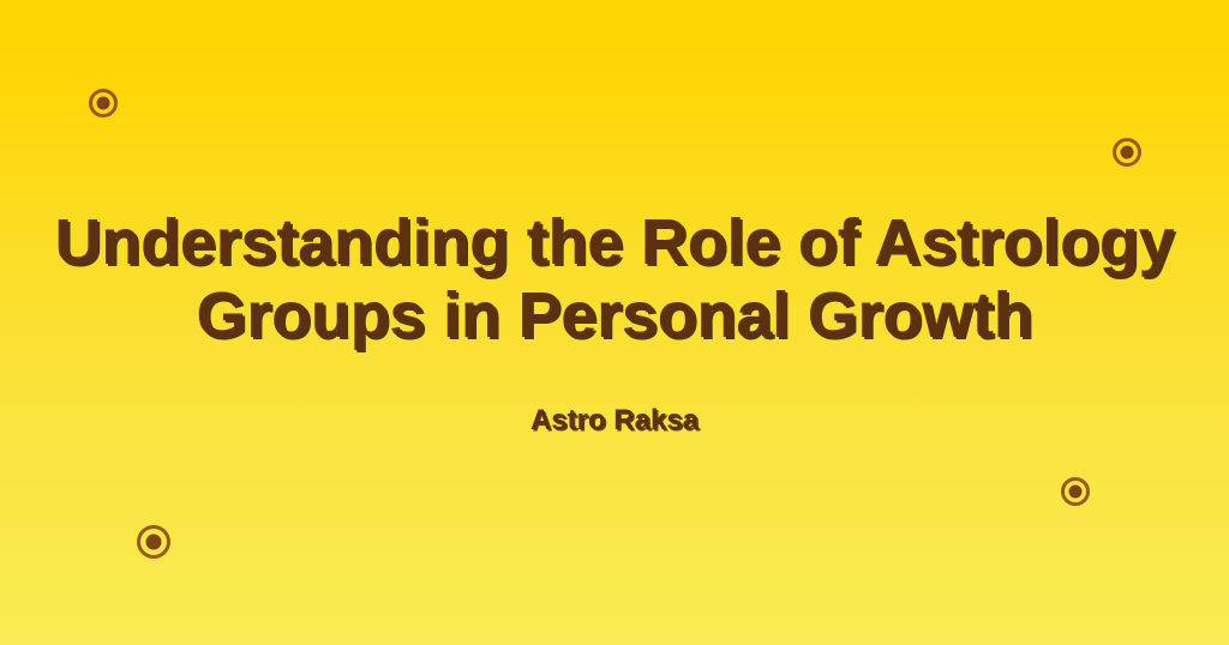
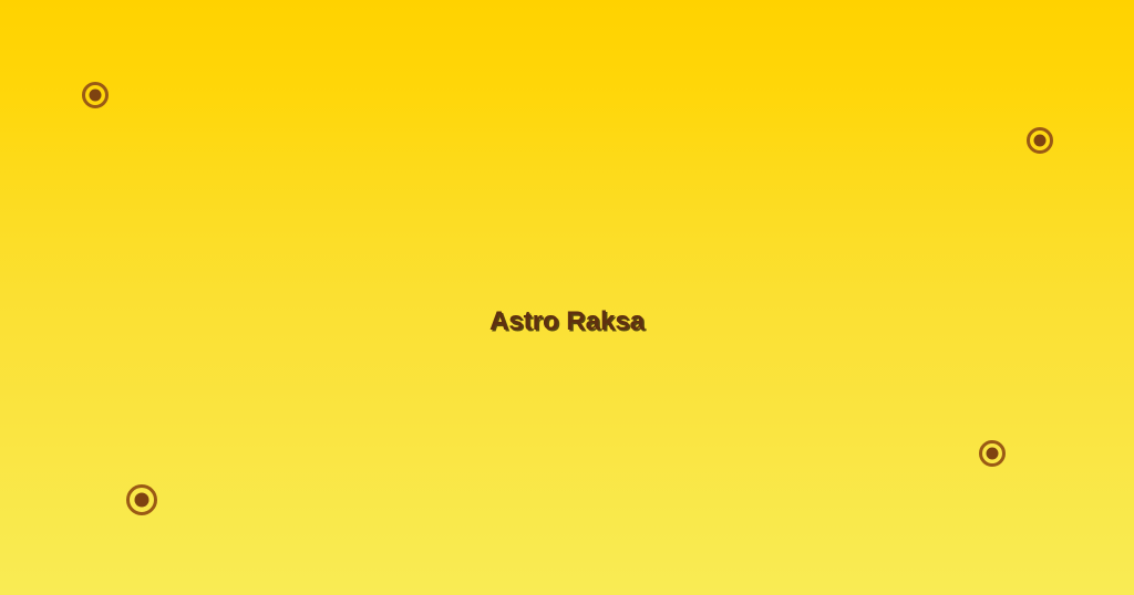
- Understanding the Role of Astrology Groups in Personal Growth
  Astro Raksa
